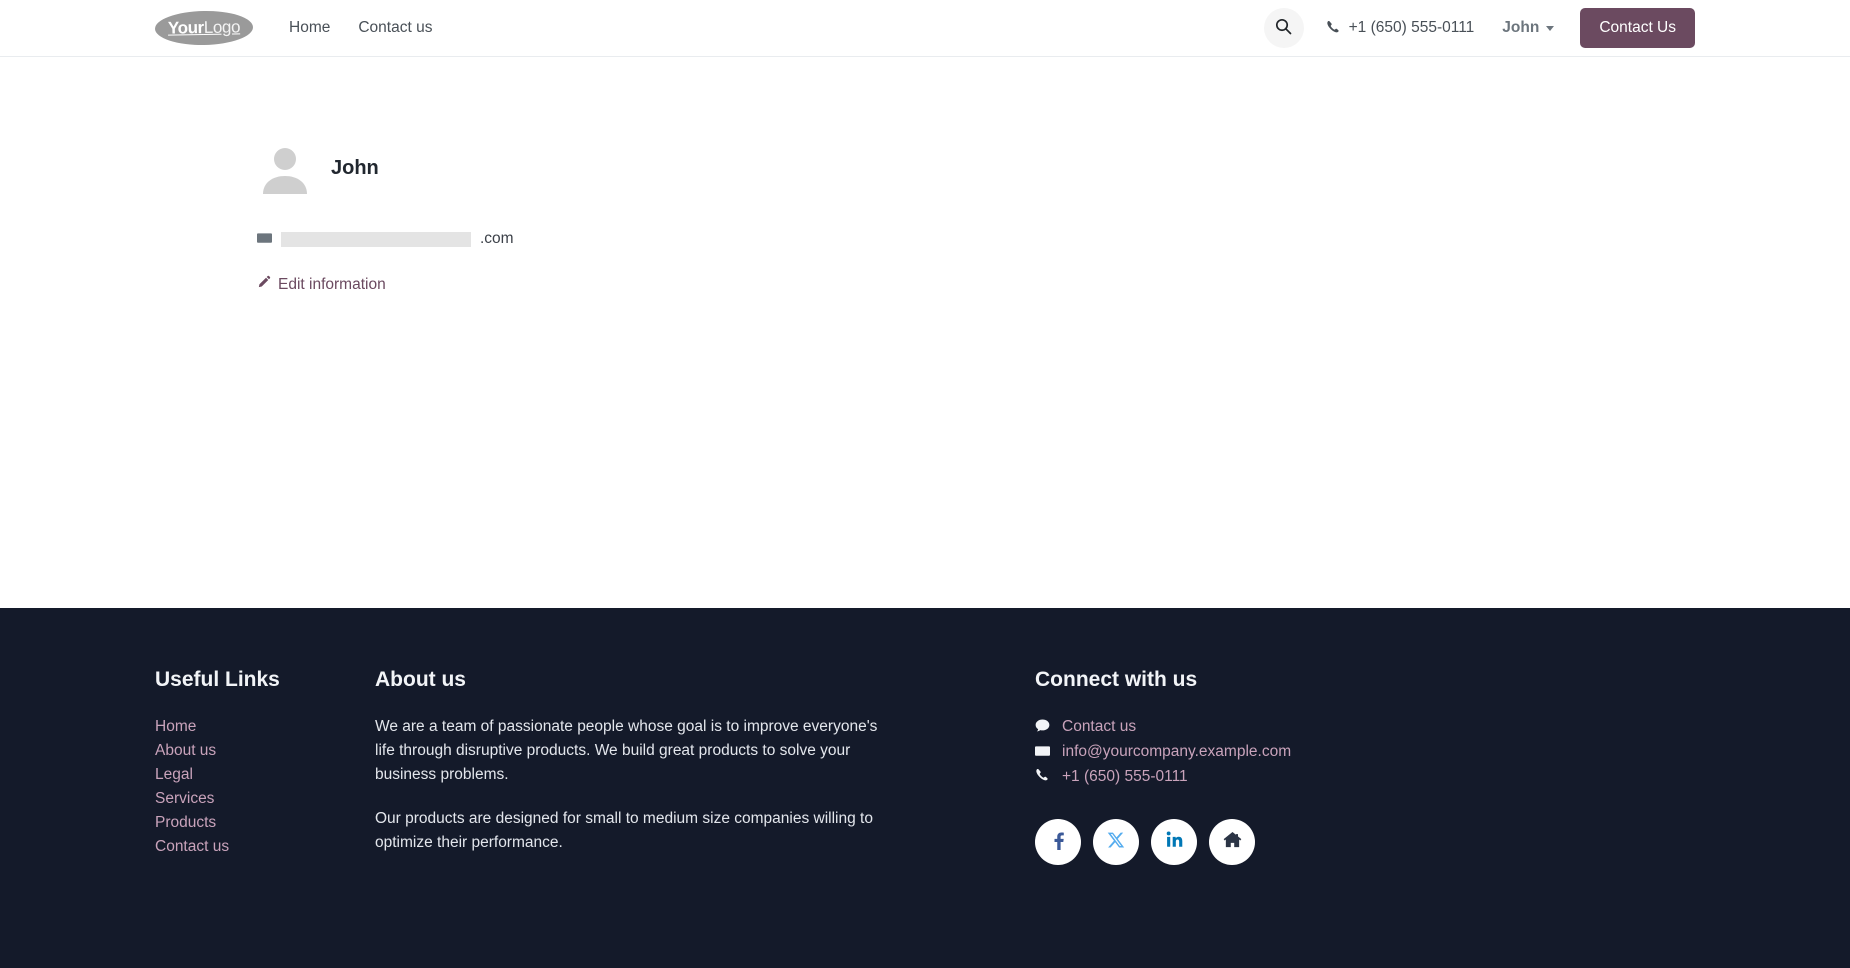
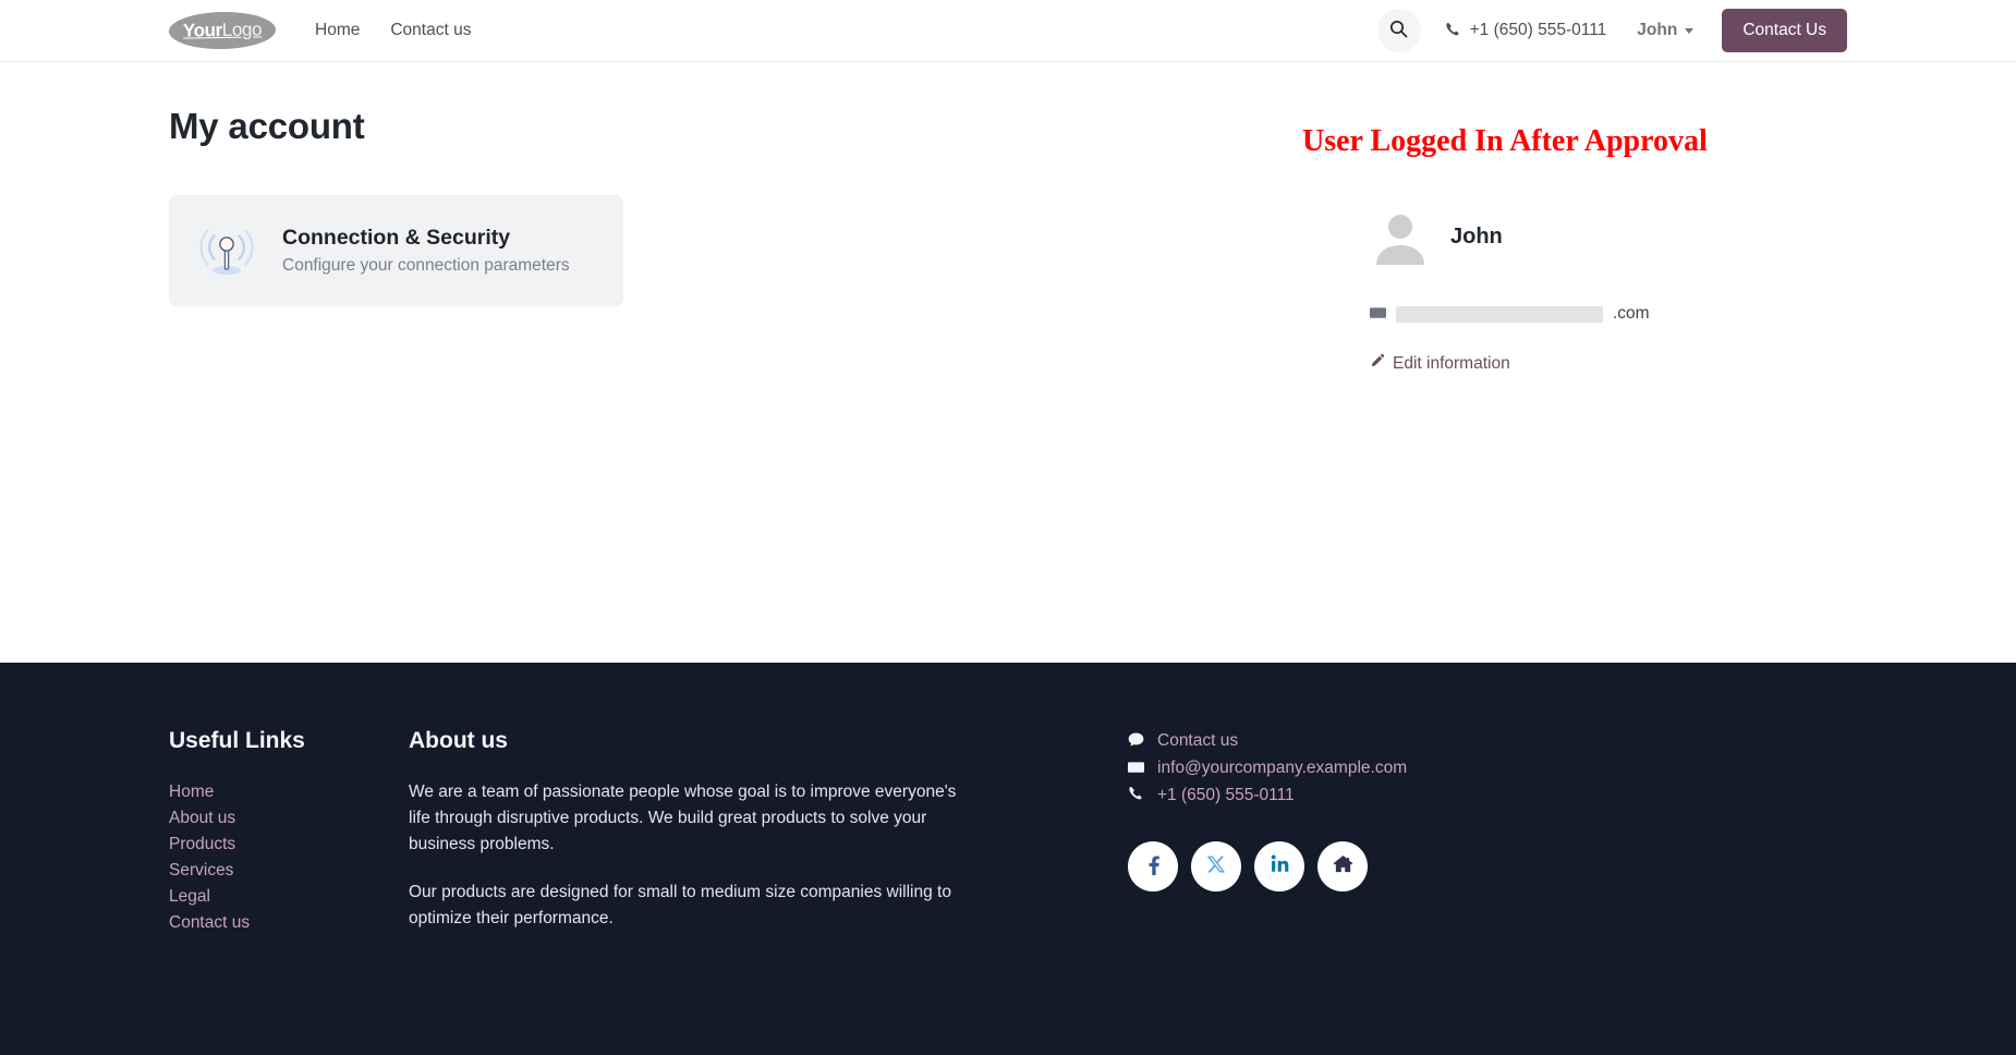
  Your
  Logo
  Home
  Contact us
  +1 (650) 555-0111
  John
  Contact Us
+ My account
+ Connection & Security
+ Configure your connection parameters
+ User Logged In After Approval
  John
  .com
  Edit information
  Useful Links
  Home
  About us
- Legal
+ Products
  Services
- Products
+ Legal
  Contact us
  About us
  We are a team of passionate people whose goal is to improve everyone's life through disruptive products. We build great products to solve your business problems.
  Our products are designed for small to medium size companies willing to optimize their performance.
- Connect with us
  Contact us
  info@yourcompany.example.com
  +1 (650) 555-0111
